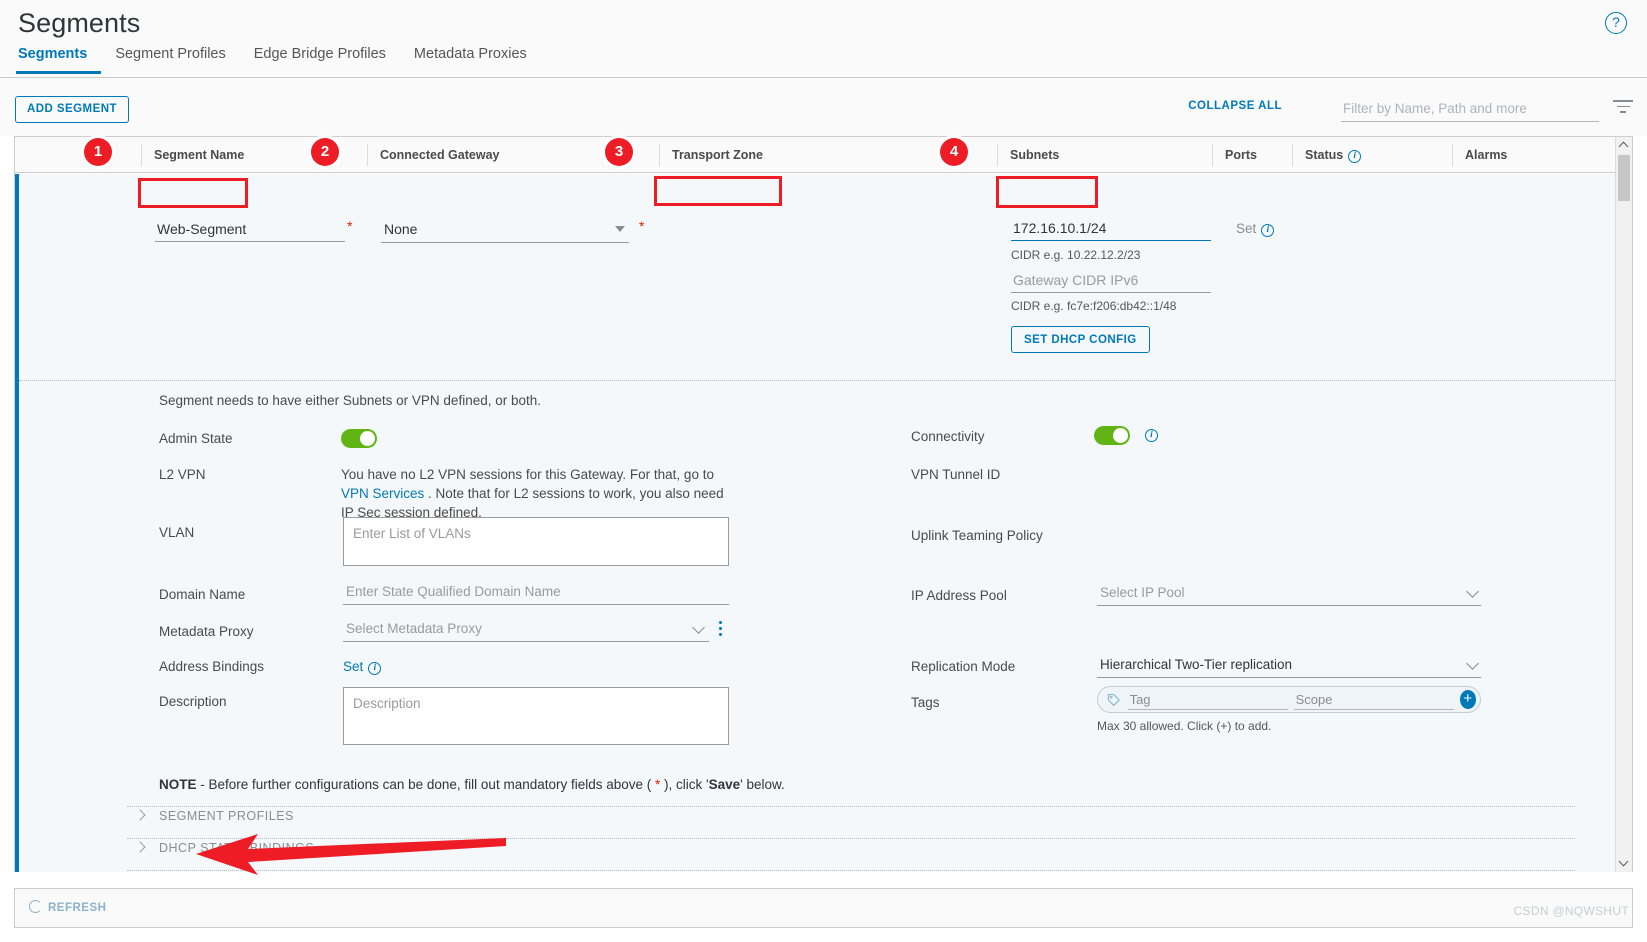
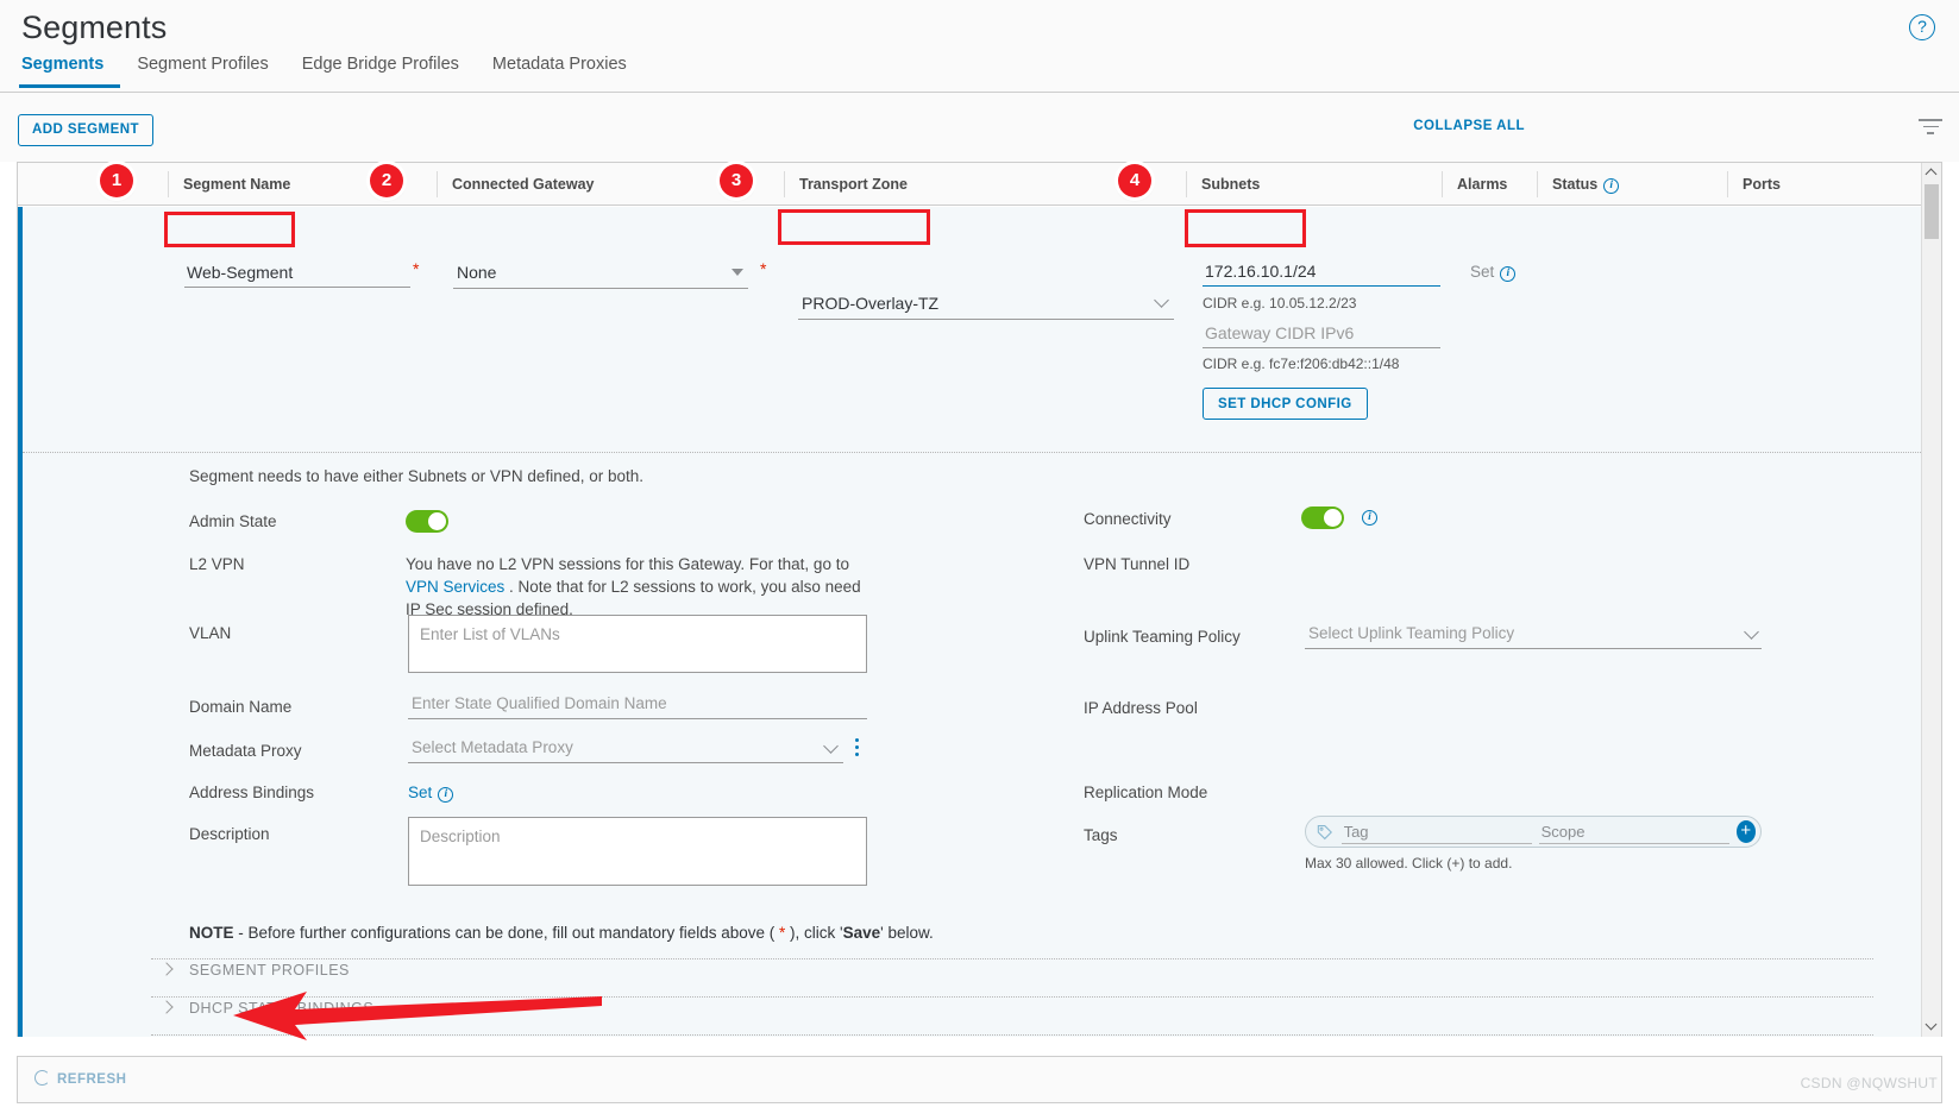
  Segments
  ?
  Segments
  Segment Profiles
  Edge Bridge Profiles
  Metadata Proxies
  ADD SEGMENT
  COLLAPSE ALL
- Filter by Name, Path and more
  Segment Name
  Connected Gateway
  Transport Zone
  Subnets
- Ports
+ Alarms
  Status i
- Alarms
+ Ports
  Web-Segment
  *
  None
  *
+ PROD-Overlay-TZ
  172.16.10.1/24
- CIDR e.g. 10.22.12.2/23
+ CIDR e.g. 10.05.12.2/23
  Gateway CIDR IPv6
  CIDR e.g. fc7e:f206:db42::1/48
  SET DHCP CONFIG
  Set i
  Segment needs to have either Subnets or VPN defined, or both.
  Admin State
  L2 VPN
  You have no L2 VPN sessions for this Gateway. For that, go to VPN Services . Note that for L2 sessions to work, you also need IP Sec session defined.
  VLAN
  Enter List of VLANs
  Domain Name
  Enter State Qualified Domain Name
  Metadata Proxy
  Select Metadata Proxy
  Address Bindings
  Set i
  Description
  Description
  Connectivity
  i
  VPN Tunnel ID
  Uplink Teaming Policy
+ Select Uplink Teaming Policy
  IP Address Pool
- Select IP Pool
  Replication Mode
- Hierarchical Two-Tier replication
  Tags
  Tag
  Scope
  +
  Max 30 allowed. Click (+) to add.
  NOTE - Before further configurations can be done, fill out mandatory fields above ( * ), click 'Save' below.
  SEGMENT PROFILES
  REFRESH
  CSDN @NQWSHUT
  1
  2
  3
  4
